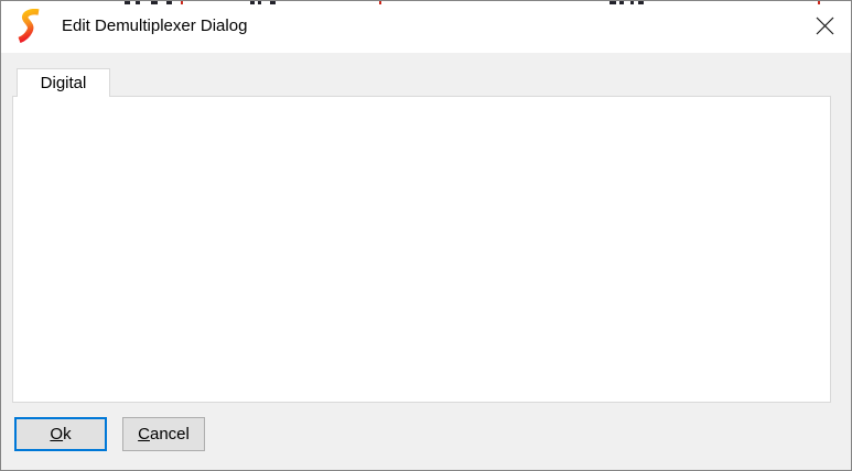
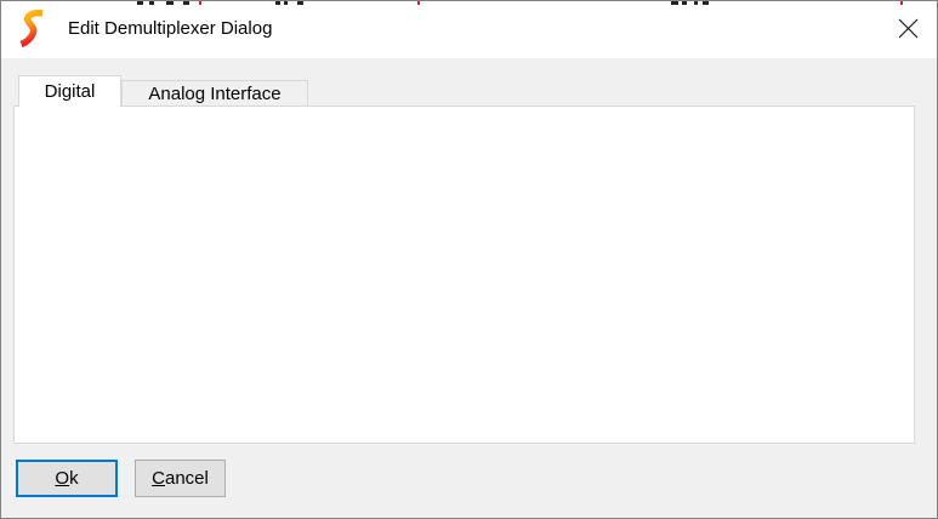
  Edit Demultiplexer Dialog
  Digital
+ Analog Interface
  Ok
  Cancel
